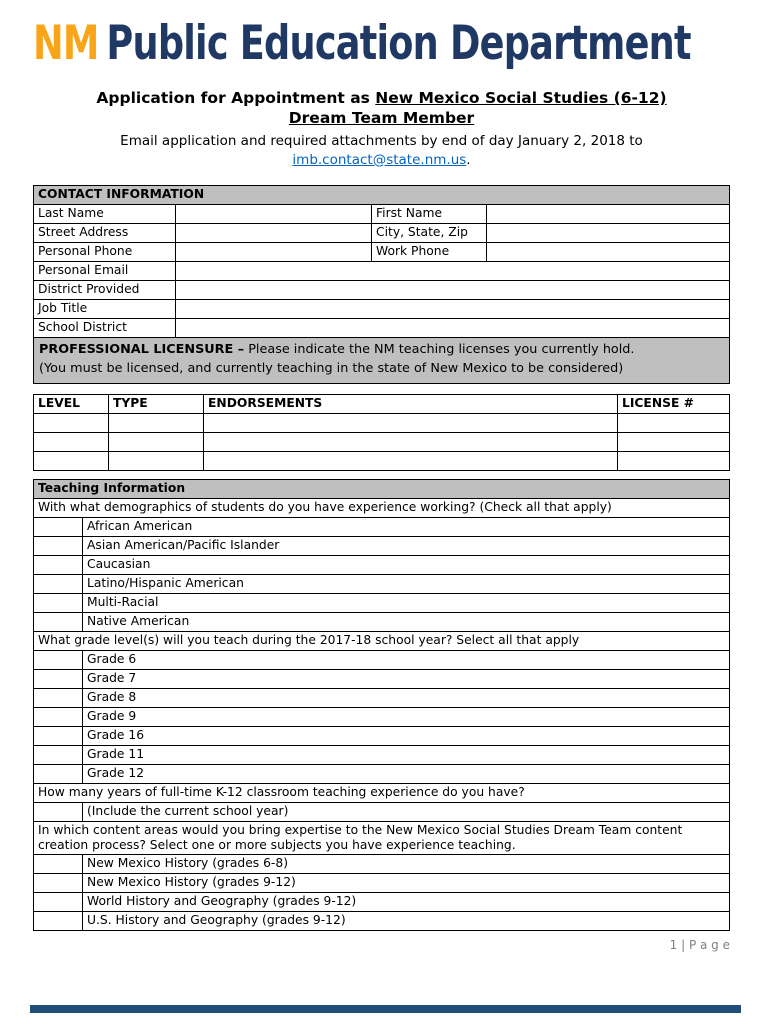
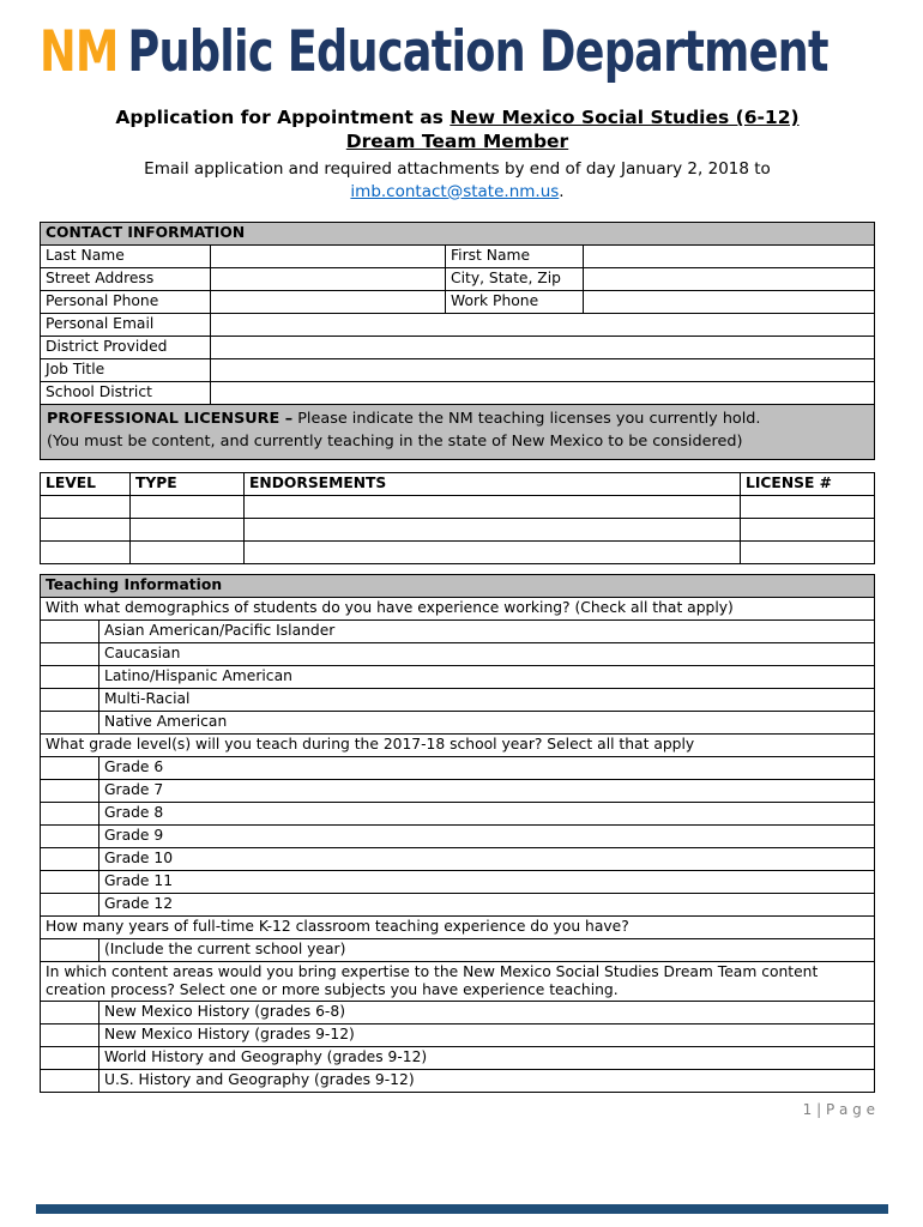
  NM Public Education Department
  Application for Appointment as New Mexico Social Studies (6-12)
  Dream Team Member
  Email application and required attachments by end of day January 2, 2018 to
  imb.contact@state.nm.us.
  CONTACT INFORMATION
  Last Name		First Name
  Street Address		City, State, Zip
  Personal Phone		Work Phone
  Personal Email
  District Provided
  Job Title
  School District
  PROFESSIONAL LICENSURE – Please indicate the NM teaching licenses you currently hold.
- (You must be licensed, and currently teaching in the state of New Mexico to be considered)
+ (You must be content, and currently teaching in the state of New Mexico to be considered)
  LEVEL	TYPE	ENDORSEMENTS	LICENSE #
  Teaching Information
  With what demographics of students do you have experience working? (Check all that apply)
- 	African American
  	Asian American/Pacific Islander
  	Caucasian
  	Latino/Hispanic American
  	Multi-Racial
  	Native American
  What grade level(s) will you teach during the 2017-18 school year? Select all that apply
  	Grade 6
  	Grade 7
  	Grade 8
  	Grade 9
- 	Grade 16
+ 	Grade 10
  	Grade 11
  	Grade 12
  How many years of full-time K-12 classroom teaching experience do you have?
  	(Include the current school year)
  In which content areas would you bring expertise to the New Mexico Social Studies Dream Team content creation process? Select one or more subjects you have experience teaching.
  	New Mexico History (grades 6-8)
  	New Mexico History (grades 9-12)
  	World History and Geography (grades 9-12)
  	U.S. History and Geography (grades 9-12)
  1 | P a g e
